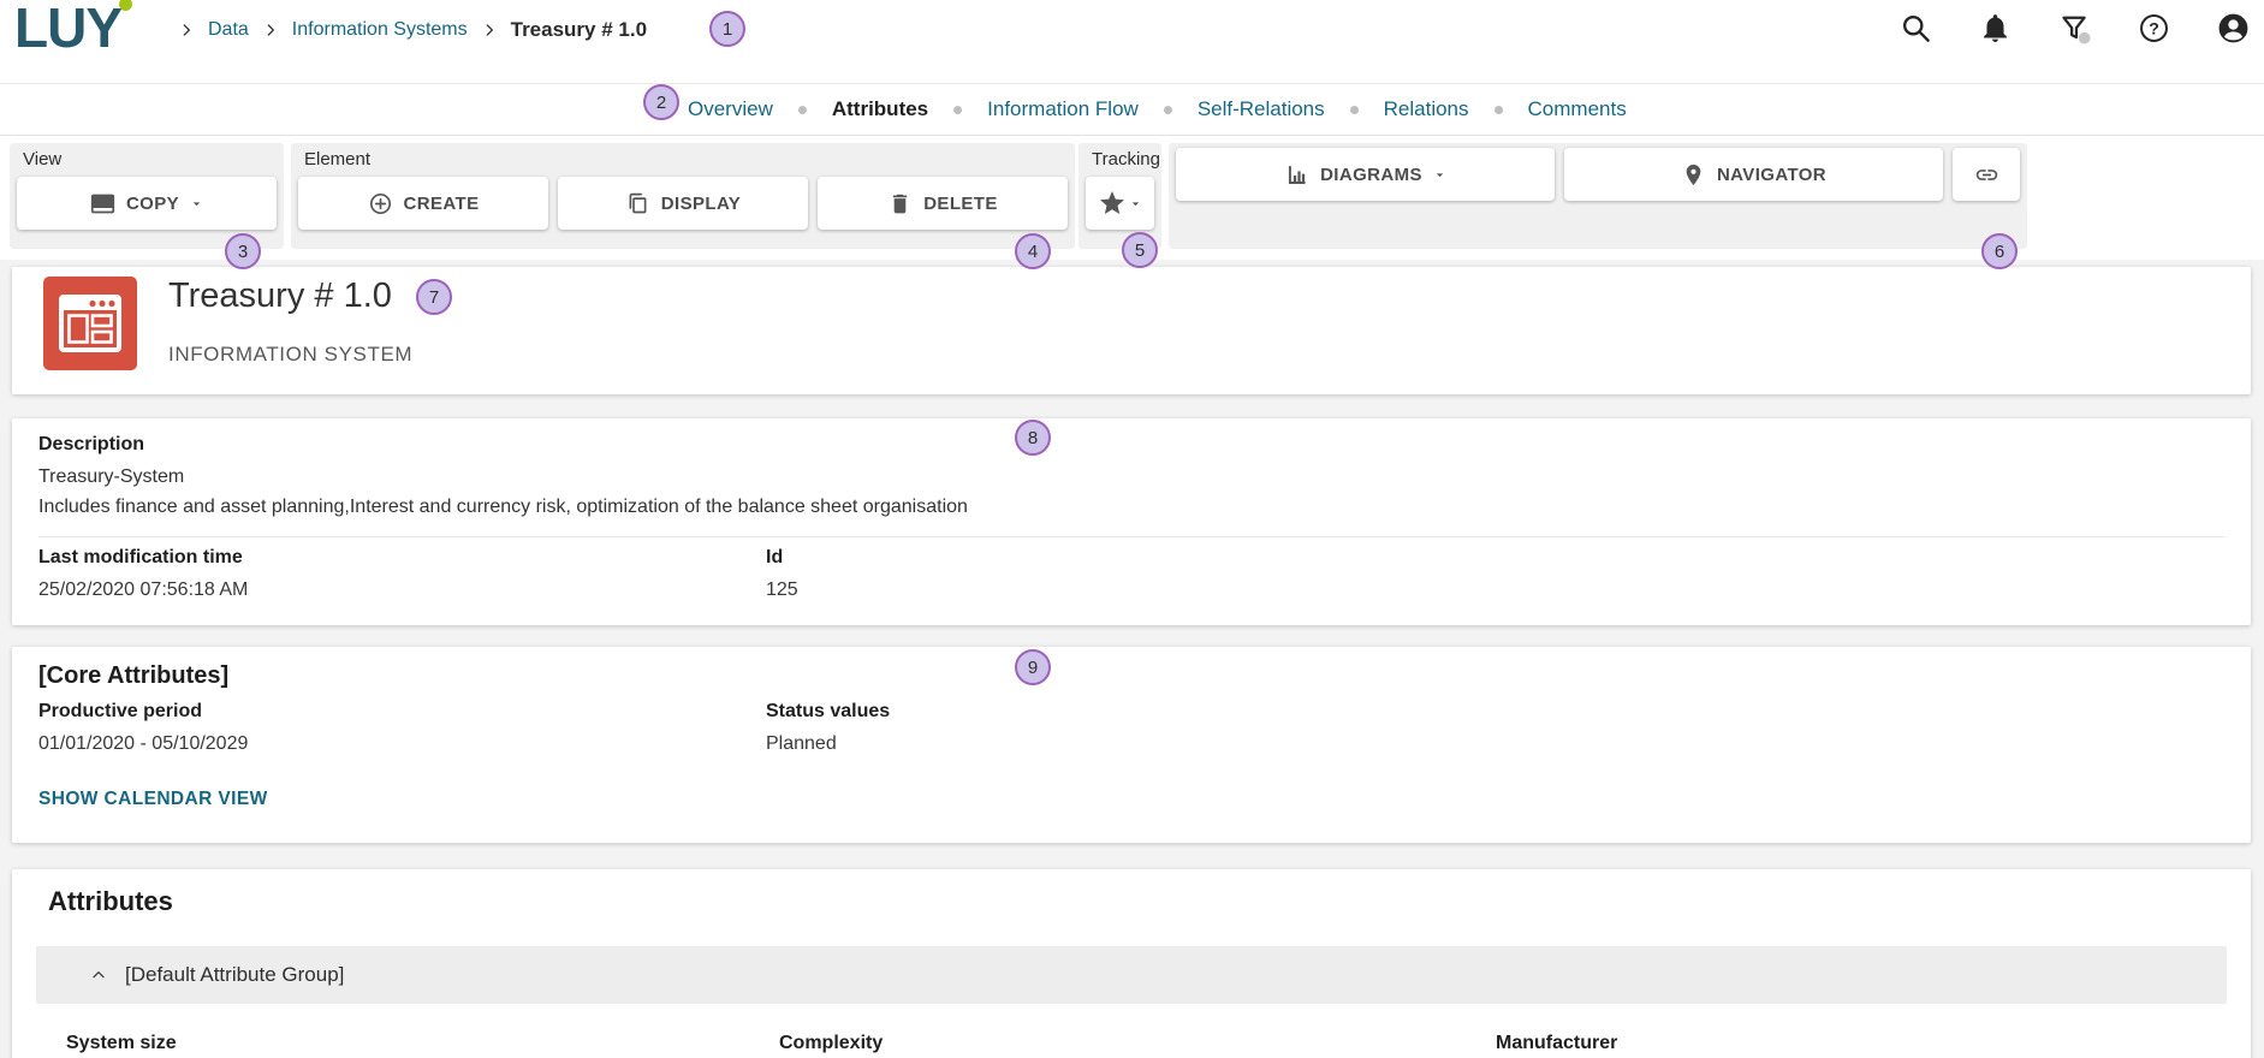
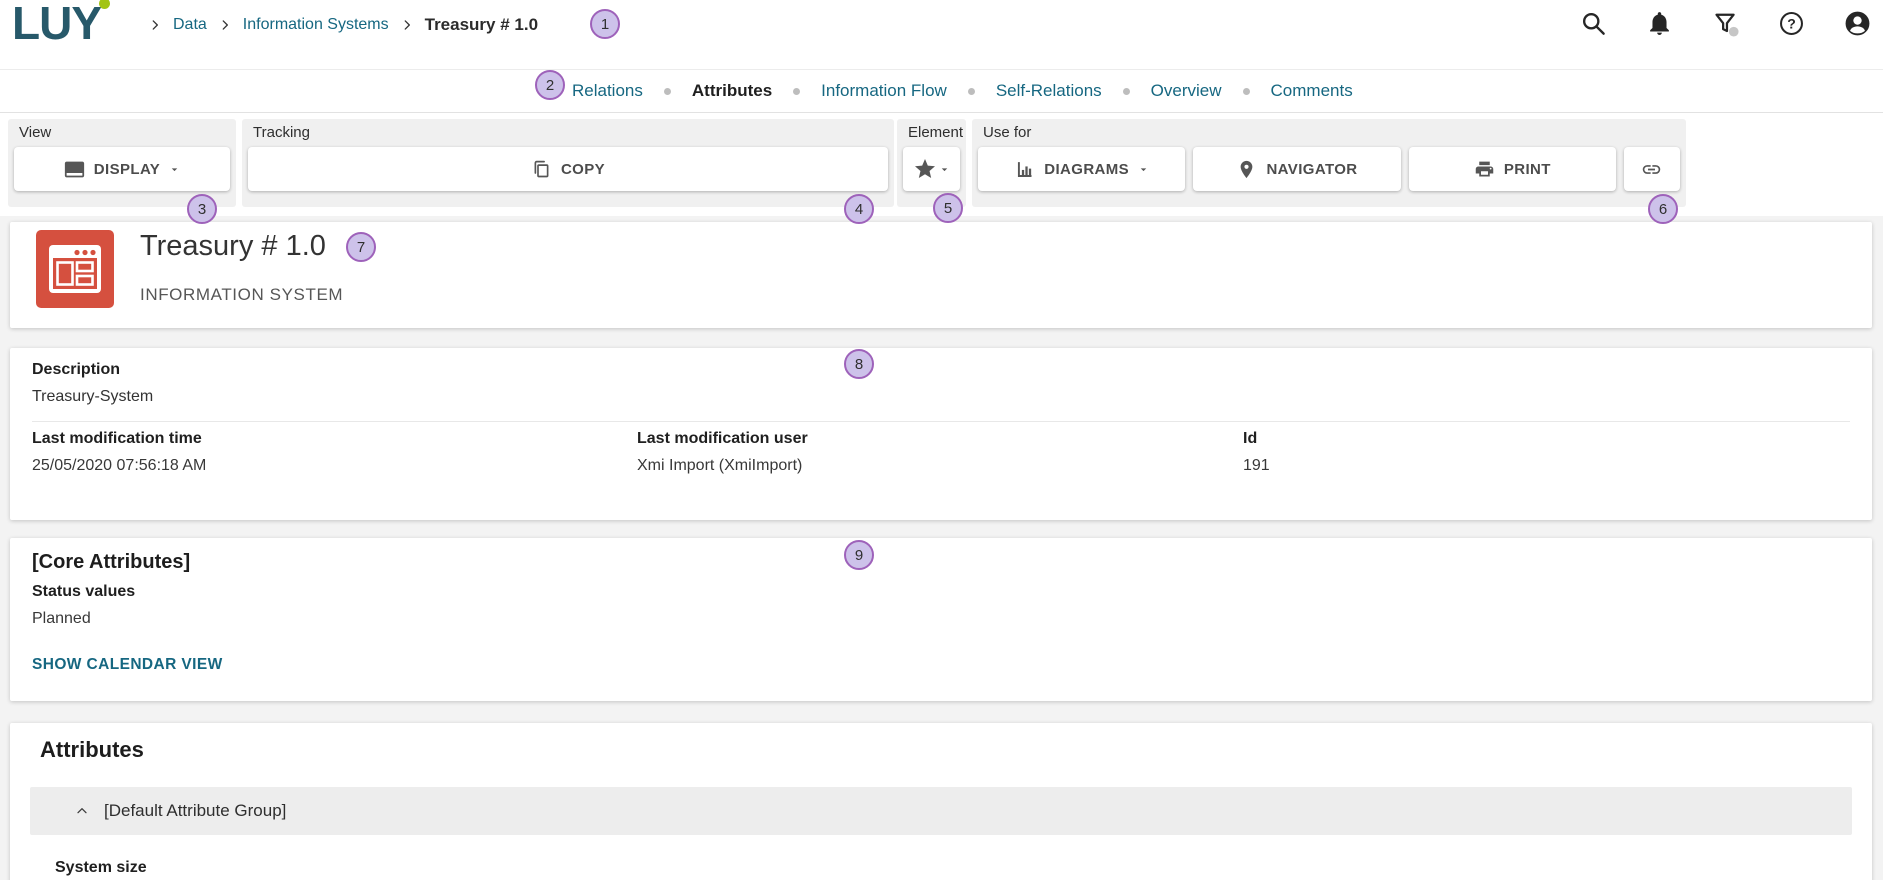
  LUY
  Data
  Information Systems
  Treasury # 1.0
  ?
- Overview
+ Relations
  Attributes
  Information Flow
  Self-Relations
- Relations
+ Overview
  Comments
  View
- COPY
+ DISPLAY
- Element
+ Tracking
- CREATE
- DISPLAY
+ COPY
- DELETE
- Tracking
+ Element
+ Use for
  DIAGRAMS
  NAVIGATOR
+ PRINT
  Treasury # 1.0
  INFORMATION SYSTEM
  Description
  Treasury-System
- Includes finance and asset planning,Interest and currency risk, optimization of the balance sheet organisation
  Last modification time
- 25/02/2020 07:56:18 AM
+ 25/05/2020 07:56:18 AM
+ Last modification user
+ Xmi Import (XmiImport)
  Id
- 125
+ 191
  [Core Attributes]
- Productive period
- 01/01/2020 - 05/10/2029
  Status values
  Planned
  SHOW CALENDAR VIEW
  Attributes
  [Default Attribute Group]
  System size
- Complexity
- Manufacturer
  1
  2
  3
  4
  5
  6
  7
  8
  9
